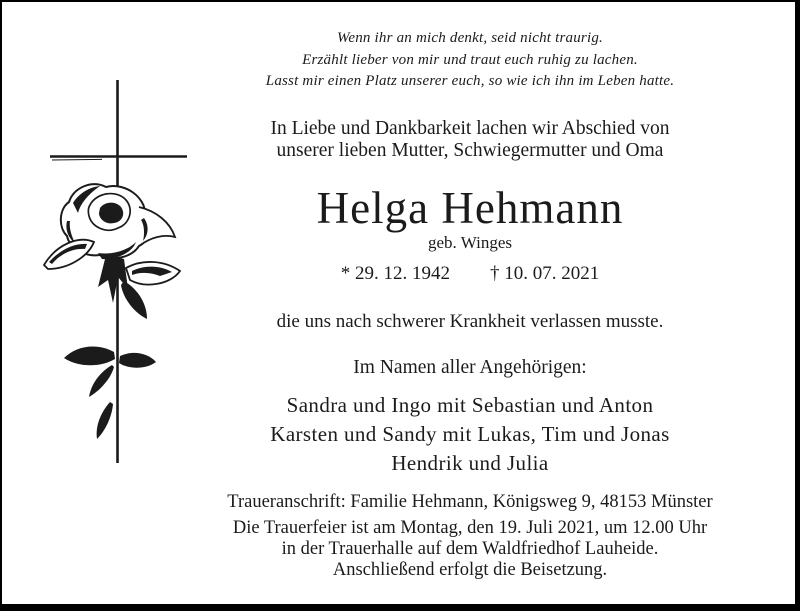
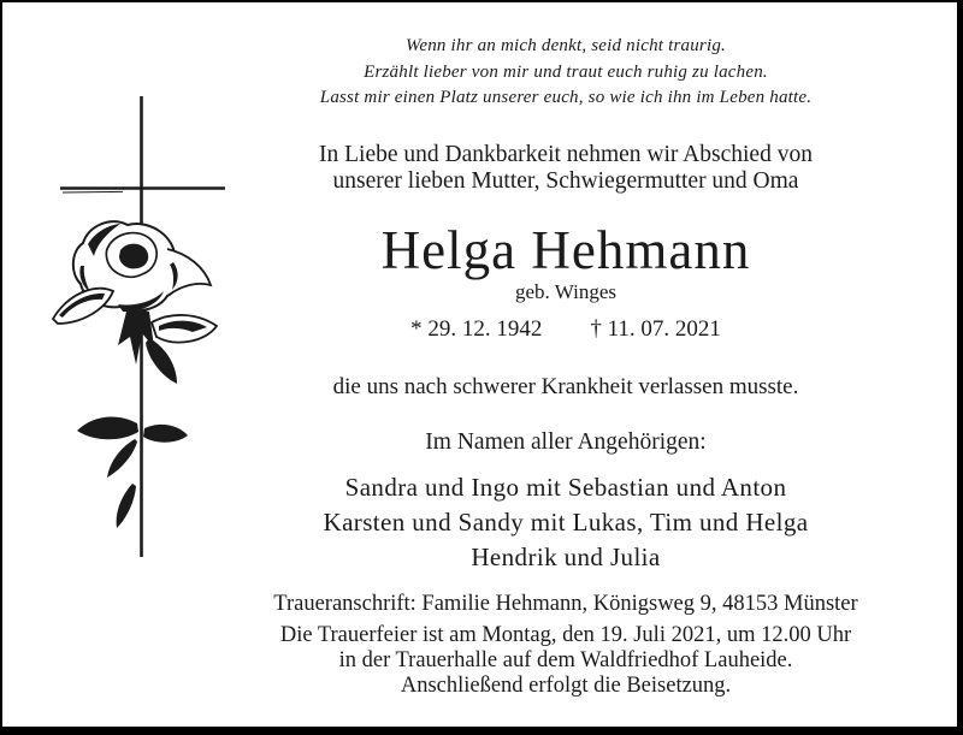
  Wenn ihr an mich denkt, seid nicht traurig.
  Erzählt lieber von mir und traut euch ruhig zu lachen.
  Lasst mir einen Platz unserer euch, so wie ich ihn im Leben hatte.
- In Liebe und Dankbarkeit lachen wir Abschied von
+ In Liebe und Dankbarkeit nehmen wir Abschied von
  unserer lieben Mutter, Schwiegermutter und Oma
  Helga Hehmann
  geb. Winges
  * 29. 12. 1942
- † 10. 07. 2021
+ † 11. 07. 2021
  die uns nach schwerer Krankheit verlassen musste.
  Im Namen aller Angehörigen:
  Sandra und Ingo mit Sebastian und Anton
- Karsten und Sandy mit Lukas, Tim und Jonas
+ Karsten und Sandy mit Lukas, Tim und Helga
  Hendrik und Julia
  Traueranschrift: Familie Hehmann, Königsweg 9, 48153 Münster
  Die Trauerfeier ist am Montag, den 19. Juli 2021, um 12.00 Uhr
  in der Trauerhalle auf dem Waldfriedhof Lauheide.
  Anschließend erfolgt die Beisetzung.
